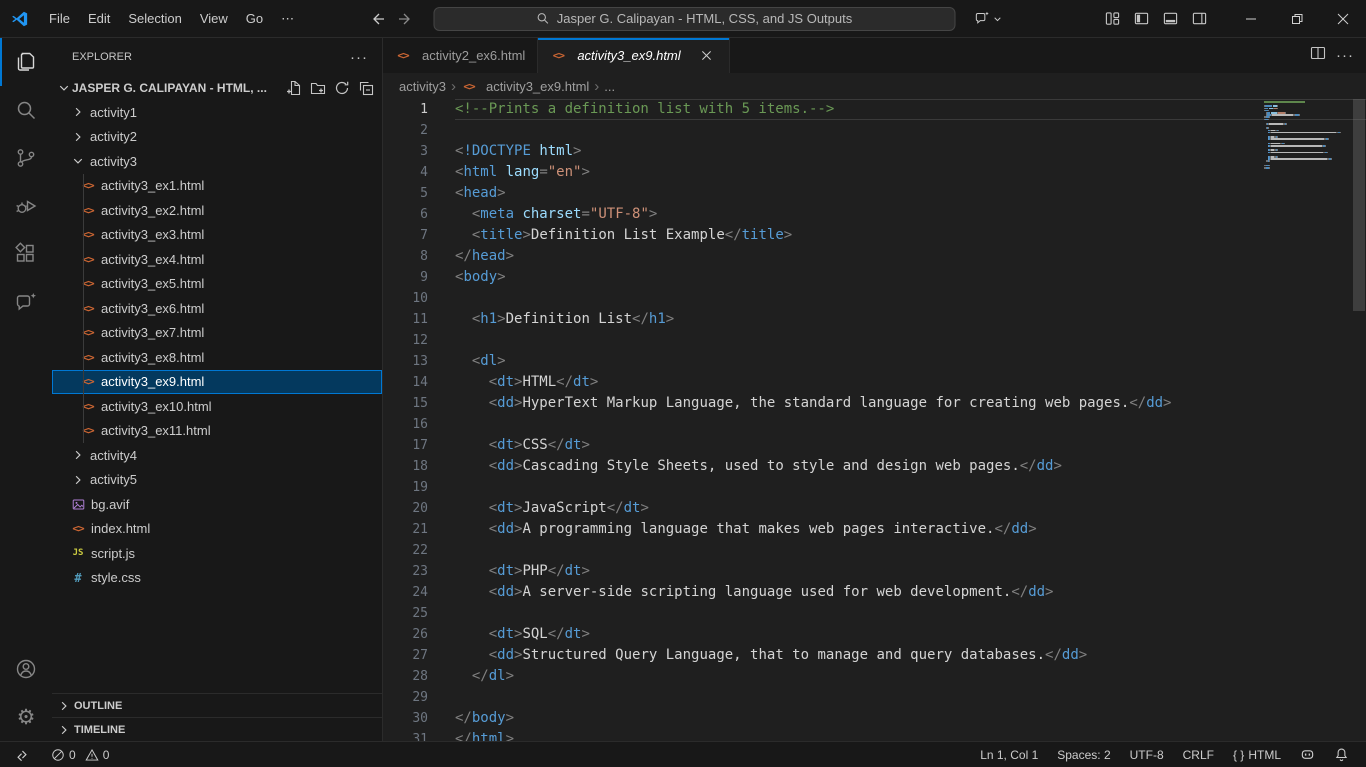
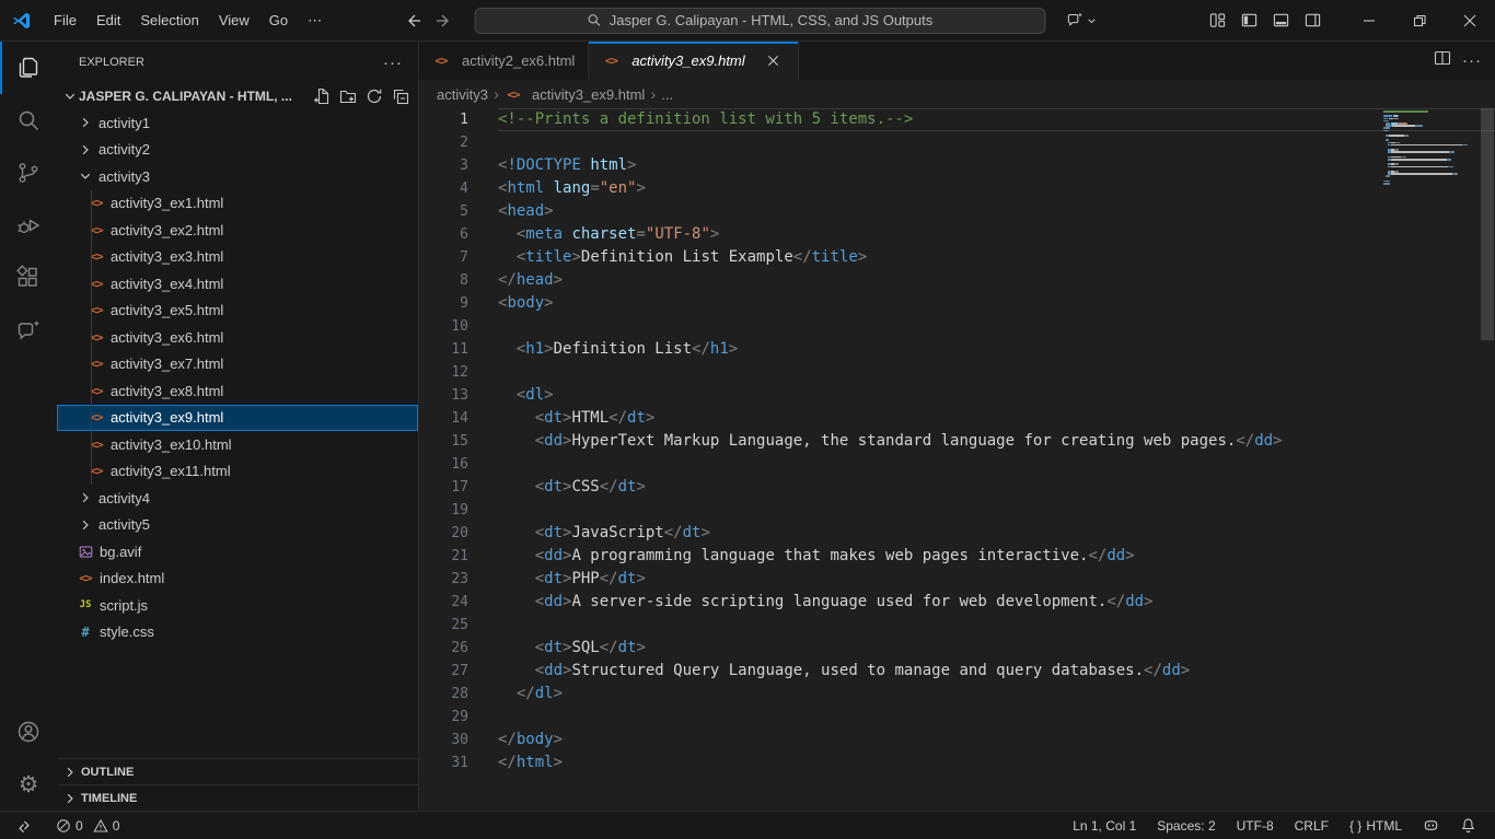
  File
  Edit
  Selection
  View
  Go
  ⋯
  Jasper G. Calipayan - HTML, CSS, and JS Outputs
  ⚙
  EXPLORER
  ···
  JASPER G. CALIPAYAN - HTML, ...
  activity1
  activity2
  activity3
  <>
  activity3_ex1.html
  <>
  activity3_ex2.html
  <>
  activity3_ex3.html
  <>
  activity3_ex4.html
  <>
  activity3_ex5.html
  <>
  activity3_ex6.html
  <>
  activity3_ex7.html
  <>
  activity3_ex8.html
  <>
  activity3_ex9.html
  <>
  activity3_ex10.html
  <>
  activity3_ex11.html
  activity4
  activity5
  bg.avif
  <>
  index.html
  JS
  script.js
  #
  style.css
  OUTLINE
  TIMELINE
  <>
  activity2_ex6.html
  <>
  activity3_ex9.html
  ···
  activity3
  ›
  <>
  activity3_ex9.html
  ›
  ...
  1
  <!--Prints a definition list with 5 items.-->
  2
  3
  <!DOCTYPE html>
  4
  <html lang="en">
  5
  <head>
  6
  <meta charset="UTF-8">
  7
  <title>Definition List Example</title>
  8
  </head>
  9
  <body>
  10
  11
  <h1>Definition List</h1>
  12
  13
  <dl>
  14
  <dt>HTML</dt>
  15
  <dd>HyperText Markup Language, the standard language for creating web pages.</dd>
  16
  17
  <dt>CSS</dt>
- 18
- <dd>Cascading Style Sheets, used to style and design web pages.</dd>
  19
  20
  <dt>JavaScript</dt>
  21
  <dd>A programming language that makes web pages interactive.</dd>
- 22
  23
  <dt>PHP</dt>
  24
  <dd>A server-side scripting language used for web development.</dd>
  25
  26
  <dt>SQL</dt>
  27
- <dd>Structured Query Language, that to manage and query databases.</dd>
+ <dd>Structured Query Language, used to manage and query databases.</dd>
  28
  </dl>
  29
  30
  </body>
  31
  </html>
  0
  0
  Ln 1, Col 1
  Spaces: 2
  UTF-8
  CRLF
  { }
  HTML
